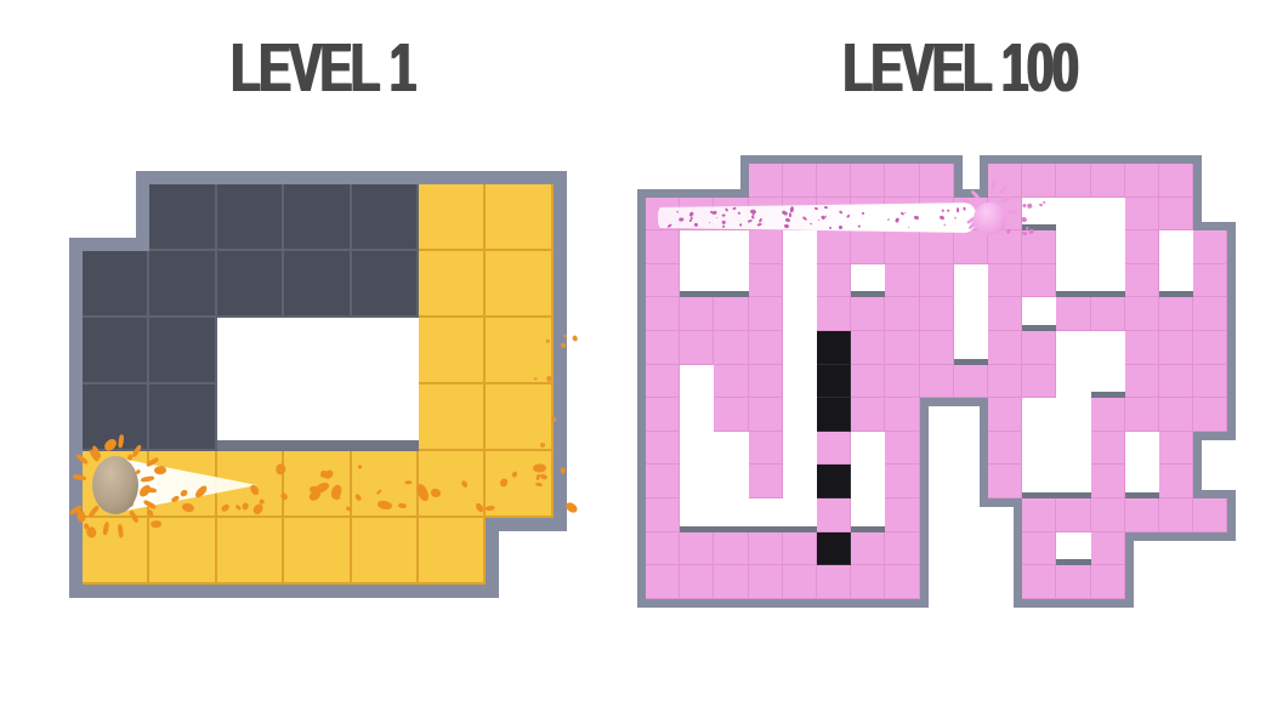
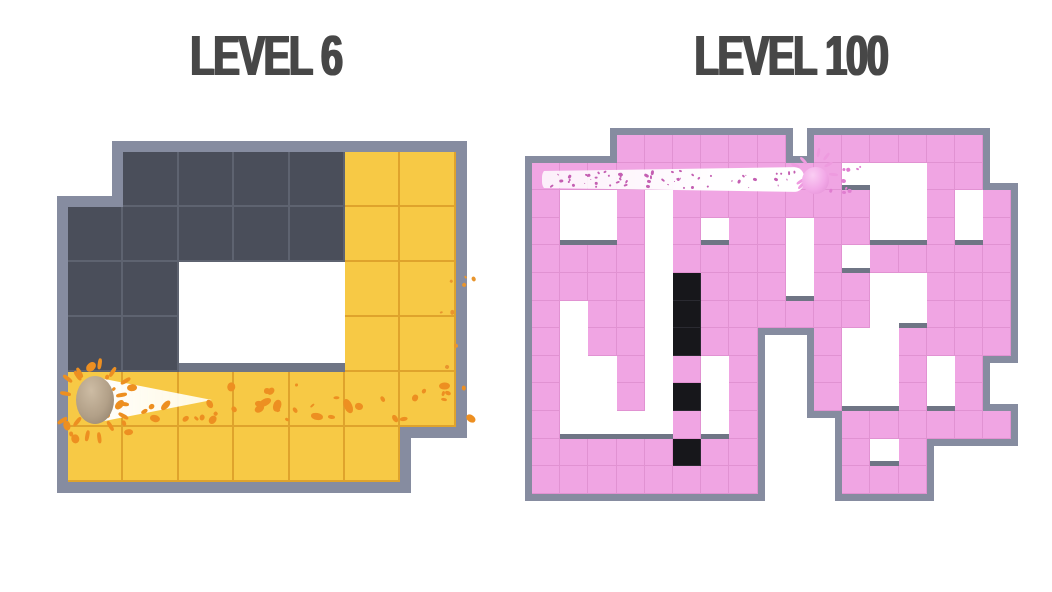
- LEVEL 1
+ LEVEL 6
  LEVEL 100
